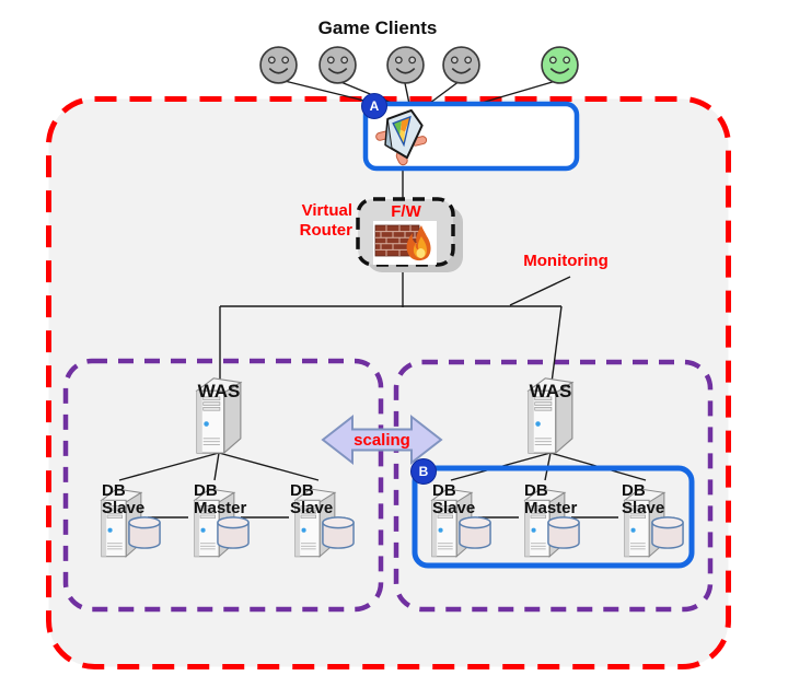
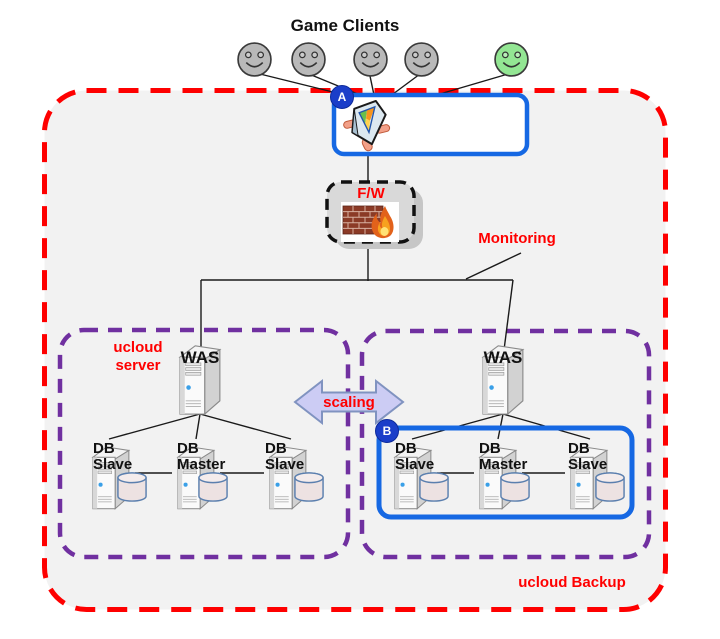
  Game Clients
  A
- Virtual
- Router
  F/W
  Monitoring
+ ucloud
+ server
+ ucloud Backup
  scaling
  WAS
  WAS
  B
  DB
  Slave
  DB
  Master
  DB
  Slave
  DB
  Slave
  DB
  Master
  DB
  Slave
